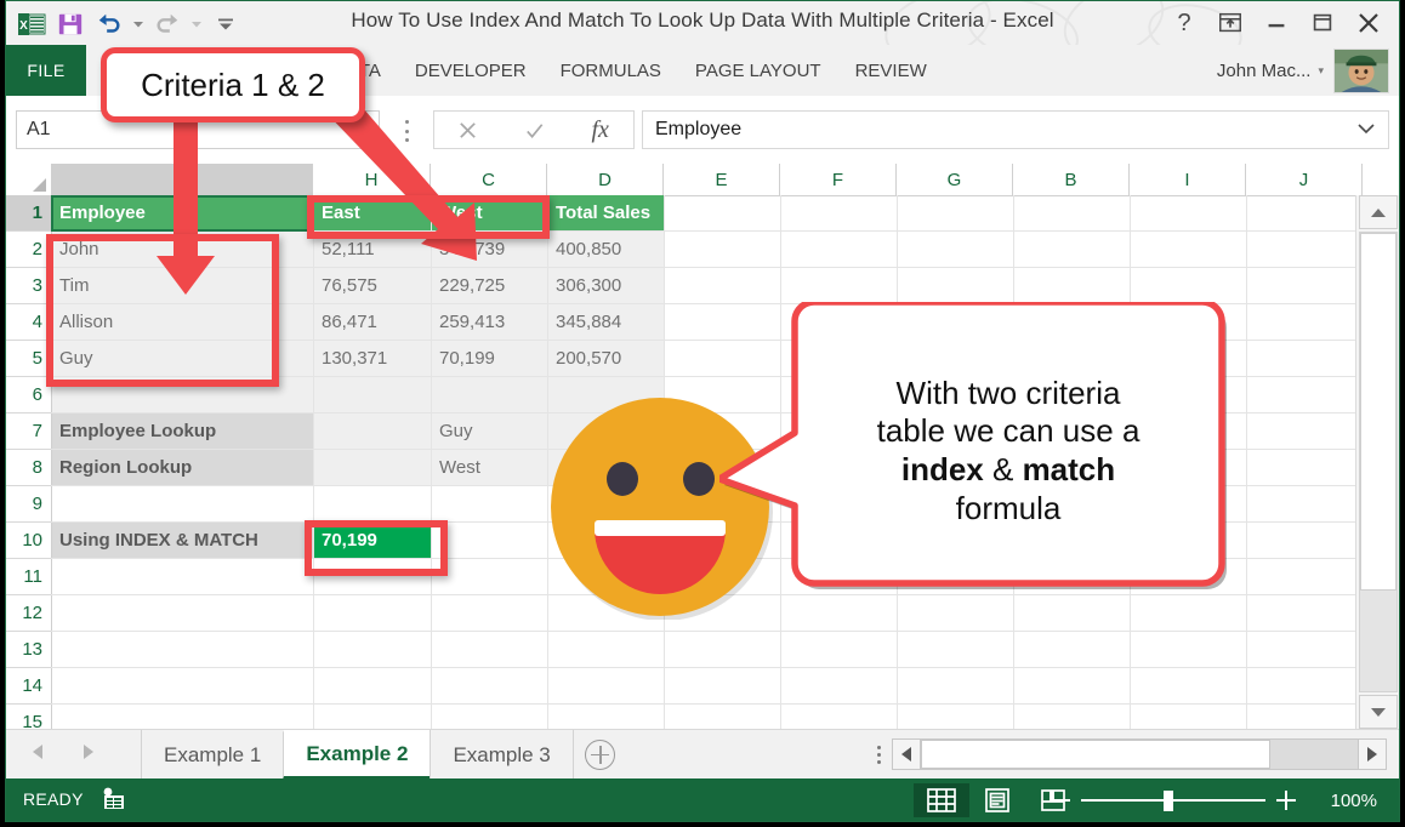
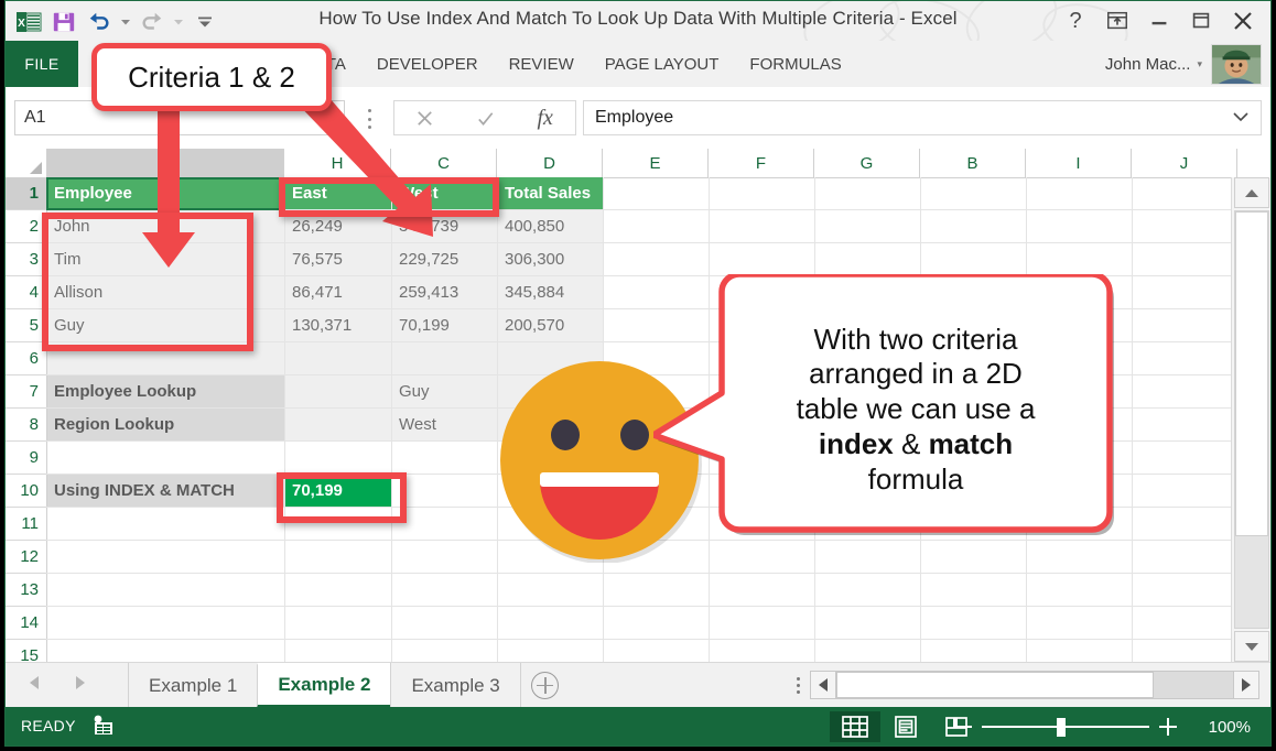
  X
  How To Use Index And Match To Look Up Data With Multiple Criteria - Excel
  ?
  FILE
  DEVELOPER
- FORMULAS
+ REVIEW
  PAGE LAYOUT
- REVIEW
+ FORMULAS
  John Mac...
  ▾
  A1
  fx
  Employee
  H
  C
  D
  E
  F
  G
  B
  I
  J
  1
  2
  3
  4
  5
  6
  7
  8
  9
  10
  11
  12
  13
  14
  15
  Employee
  East
  Total Sales
  John
- 52,111
+ 26,249
  400,850
  Tim
  76,575
  229,725
  306,300
  Allison
  86,471
  259,413
  345,884
  Guy
  130,371
  70,199
  200,570
  Employee Lookup
  Guy
  Region Lookup
  West
  Using INDEX & MATCH
  70,199
  Example 1
  Example 2
  Example 3
  READY
  100%
  Criteria 1 & 2
  With two criteria
+ arranged in a 2D
  table we can use a
  index & match
  formula
